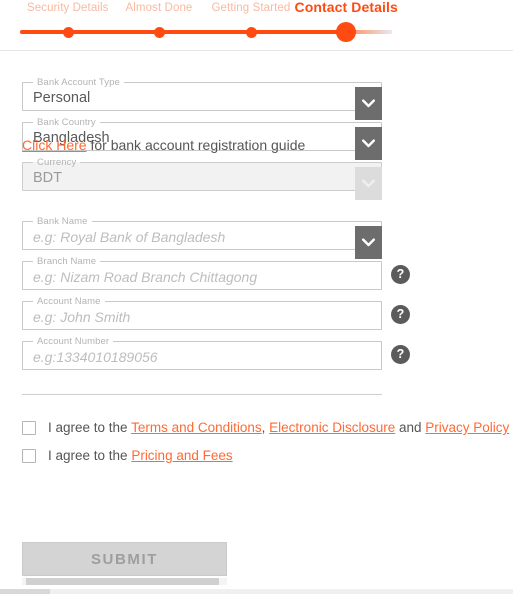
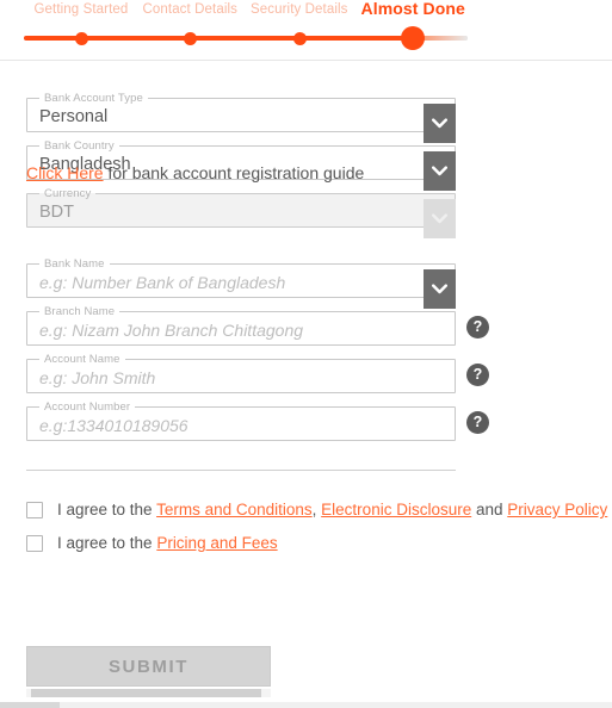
- Security Details
+ Getting Started
- Almost Done
+ Contact Details
- Getting Started
+ Security Details
- Contact Details
+ Almost Done
  Bank Account Type
  Personal
  Bank Country
  Bangladesh
  Currency
  BDT
  Bank Name
- e.g: Royal Bank of Bangladesh
+ e.g: Number Bank of Bangladesh
  Branch Name
- e.g: Nizam Road Branch Chittagong
+ e.g: Nizam John Branch Chittagong
  ?
  Account Name
  e.g: John Smith
  ?
  Account Number
  e.g:1334010189056
  ?
  Click Here for bank account registration guide
  I agree to the Terms and Conditions, Electronic Disclosure and Privacy Policy
  I agree to the Pricing and Fees
  SUBMIT
